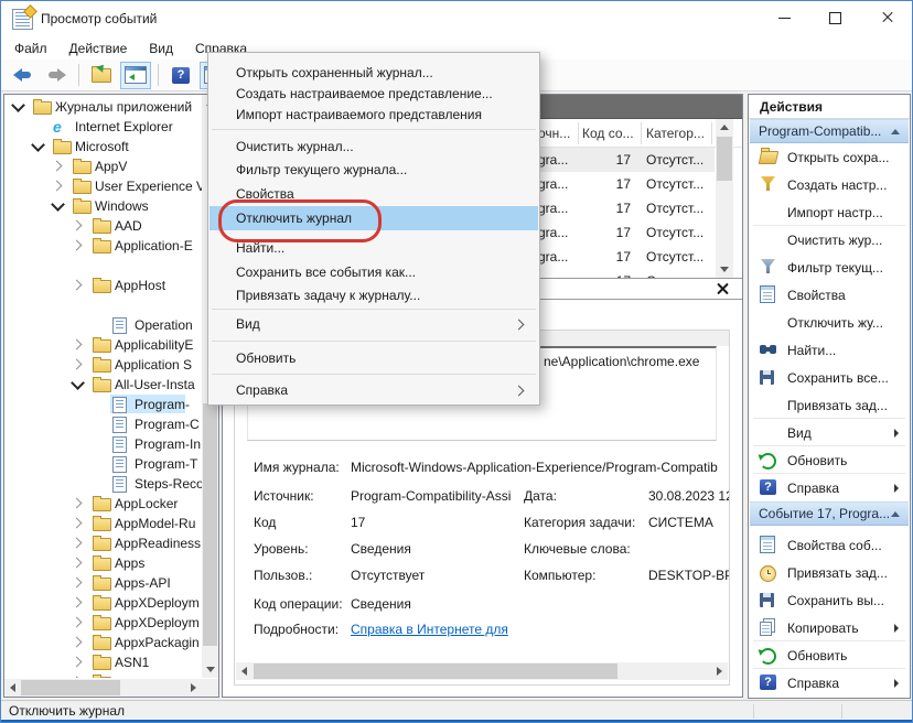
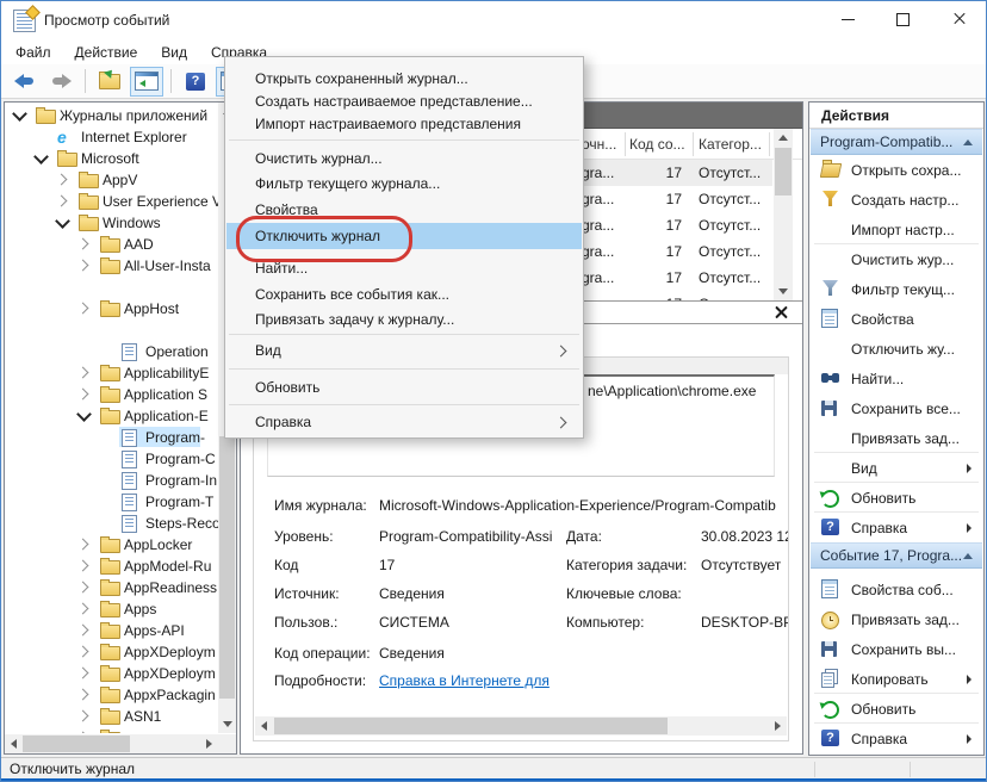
  Просмотр событий
  Файл
  Действие
  Вид
  Справка
  Журналы приложений
  Internet Explorer
  Microsoft
  AppV
  User Experience
  Windows
  AAD
- Application-E
+ All-User-Insta
  AppHost
  Operation
  ApplicabilityE
  Application S
- All-User-Insta
+ Application-E
  Program-
  Program-C
  Program-In
  Program-T
  Steps-Reco
  AppLocker
  AppModel-Ru
  AppReadiness
  Apps
  Apps-API
  AppXDeploym
  AppXDeploym
  AppxPackagin
  ASN1
  очн...
  Код со...
  Категор...
  gra...
  17
  Отсутст...
  gra...
  17
  Отсутст...
  gra...
  17
  Отсутст...
  gra...
  17
  Отсутст...
  gra...
  17
  Отсутст...
  ne\Application\chrome.exe
  Имя журнала:
  Microsoft-Windows-Application-Experience/Program-Compatib
- Источник:
+ Уровень:
  Program-Compatibility-Assi
  Дата:
  30.08.2023 1
  Код
  17
  Категория задачи:
- СИСТЕМА
+ Отсутствует
- Уровень:
+ Источник:
  Сведения
  Ключевые слова:
  Пользов.:
- Отсутствует
+ СИСТЕМА
  Компьютер:
  DESKTOP-B
  Код операции:
  Сведения
  Подробности:
  Справка в Интернете для
  Действия
  Program-Compatib...
  Открыть сохра...
  Создать настр...
  Импорт настр...
  Очистить жур...
  Фильтр текущ...
  Свойства
  Отключить жу...
  Найти...
  Сохранить все...
  Привязать зад...
  Вид
  Обновить
  Справка
  Событие 17, Progra...
  Свойства соб...
  Привязать зад...
  Сохранить вы...
  Копировать
  Обновить
  Справка
  Открыть сохраненный журнал...
  Создать настраиваемое представление...
  Импорт настраиваемого представления
  Очистить журнал...
  Фильтр текущего журнала...
  Свойства
  Отключить журнал
  Найти...
  Сохранить все события как...
  Привязать задачу к журналу...
  Вид
  Обновить
  Справка
  Отключить журнал
